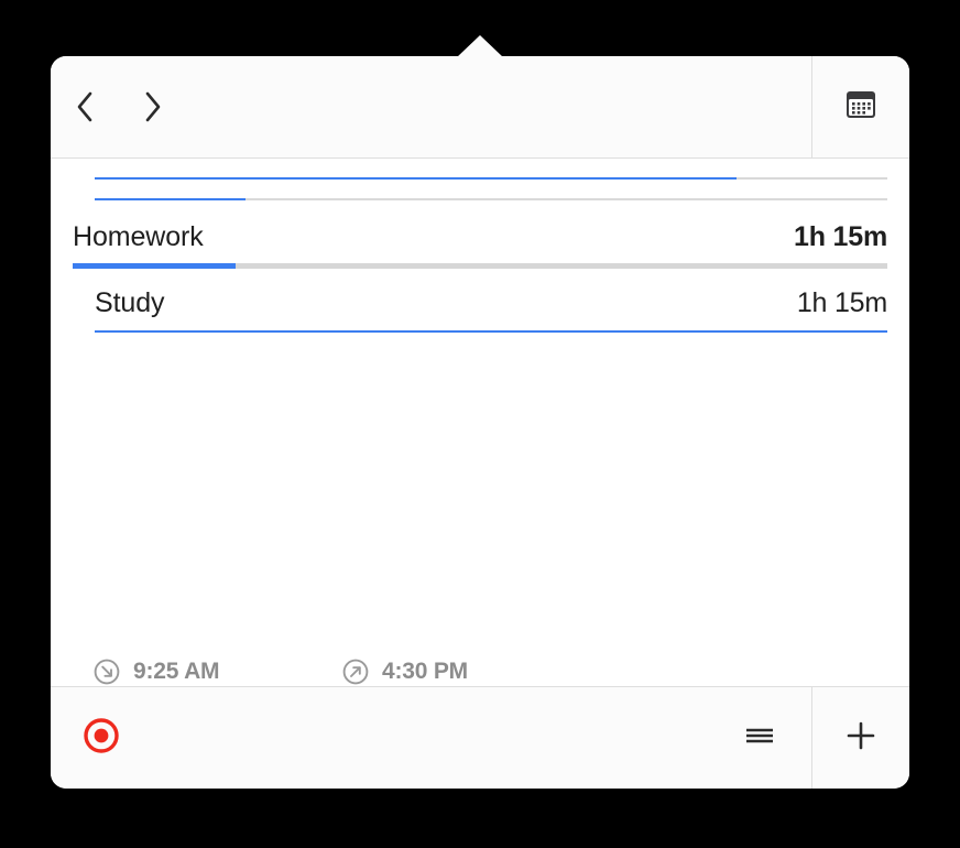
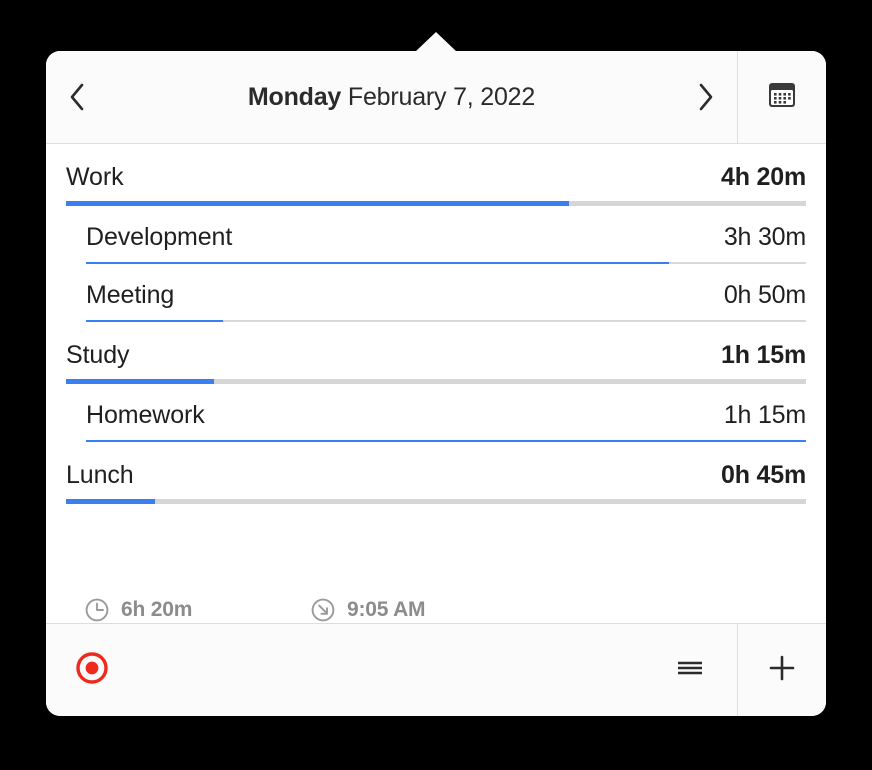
+ Monday February 7, 2022
+ Work
+ 4h 20m
+ Development
+ 3h 30m
+ Meeting
+ 0h 50m
- Homework
+ Study
  1h 15m
- Study
+ Homework
  1h 15m
+ Lunch
+ 0h 45m
+ 6h 20m
- 9:25 AM
+ 9:05 AM
- 4:30 PM
